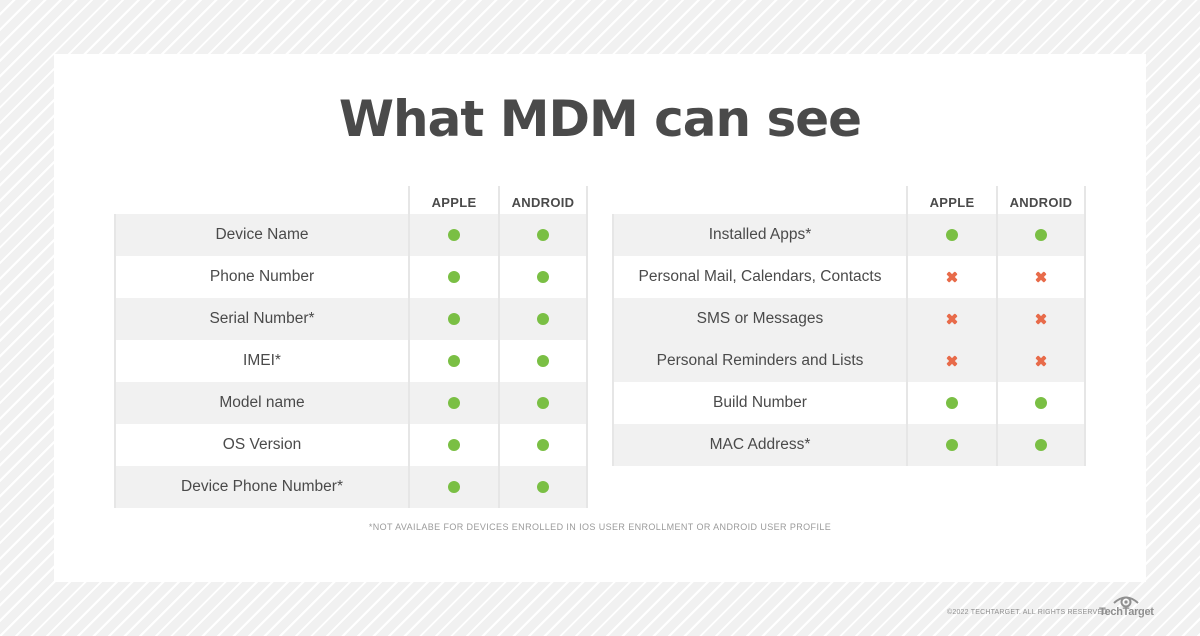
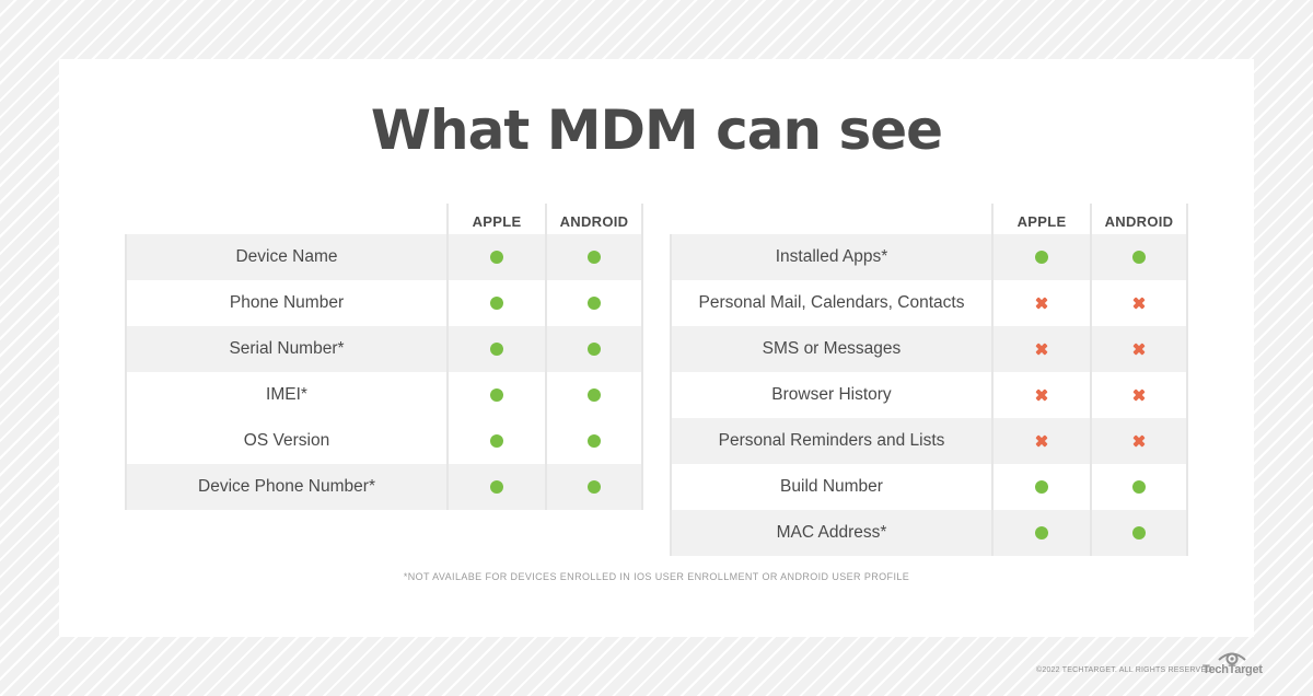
  What MDM can see
  APPLE
  ANDROID
  Device Name
  Phone Number
  Serial Number*
  IMEI*
- Model name
  OS Version
  Device Phone Number*
  APPLE
  ANDROID
  Installed Apps*
  Personal Mail, Calendars, Contacts
  SMS or Messages
+ Browser History
  Personal Reminders and Lists
  Build Number
  MAC Address*
  *NOT AVAILABE FOR DEVICES ENROLLED IN IOS USER ENROLLMENT OR ANDROID USER PROFILE
  TechTarget
